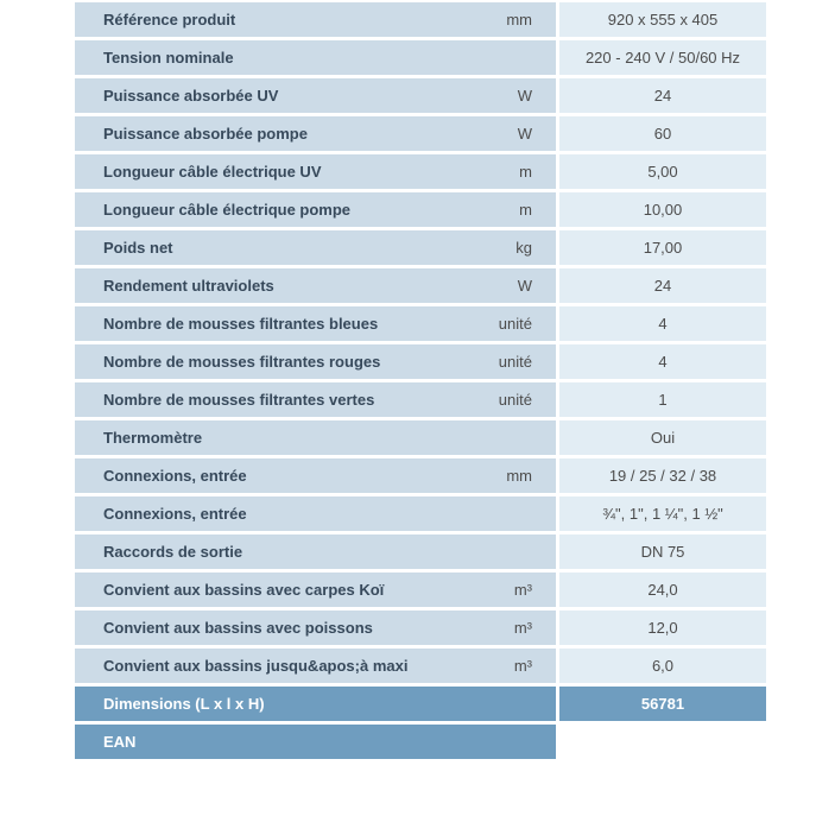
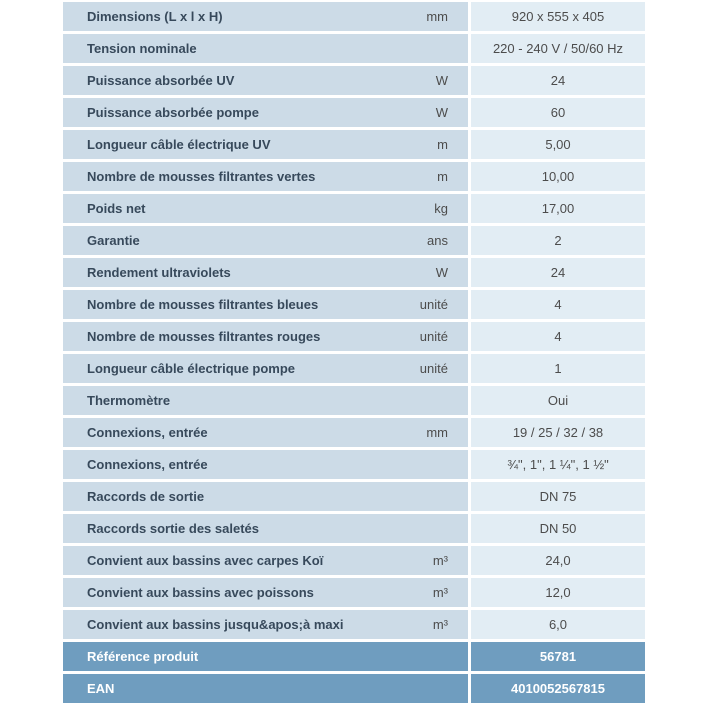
- Référence produit
+ Dimensions (L x l x H)
  mm
  920 x 555 x 405
  Tension nominale
  220 - 240 V / 50/60 Hz
  Puissance absorbée UV
  W
  24
  Puissance absorbée pompe
  W
  60
  Longueur câble électrique UV
  m
  5,00
- Longueur câble électrique pompe
+ Nombre de mousses filtrantes vertes
  m
  10,00
  Poids net
  kg
  17,00
+ Garantie
+ ans
+ 2
  Rendement ultraviolets
  W
  24
  Nombre de mousses filtrantes bleues
  unité
  4
  Nombre de mousses filtrantes rouges
  unité
  4
- Nombre de mousses filtrantes vertes
+ Longueur câble électrique pompe
  unité
  1
  Thermomètre
  Oui
  Connexions, entrée
  mm
  19 / 25 / 32 / 38
  Connexions, entrée
  ¾", 1", 1 ¼", 1 ½"
  Raccords de sortie
  DN 75
+ Raccords sortie des saletés
+ DN 50
  Convient aux bassins avec carpes Koï
  m³
  24,0
  Convient aux bassins avec poissons
  m³
  12,0
  Convient aux bassins jusqu&apos;à maxi
  m³
  6,0
- Dimensions (L x l x H)
+ Référence produit
  56781
  EAN
+ 4010052567815
